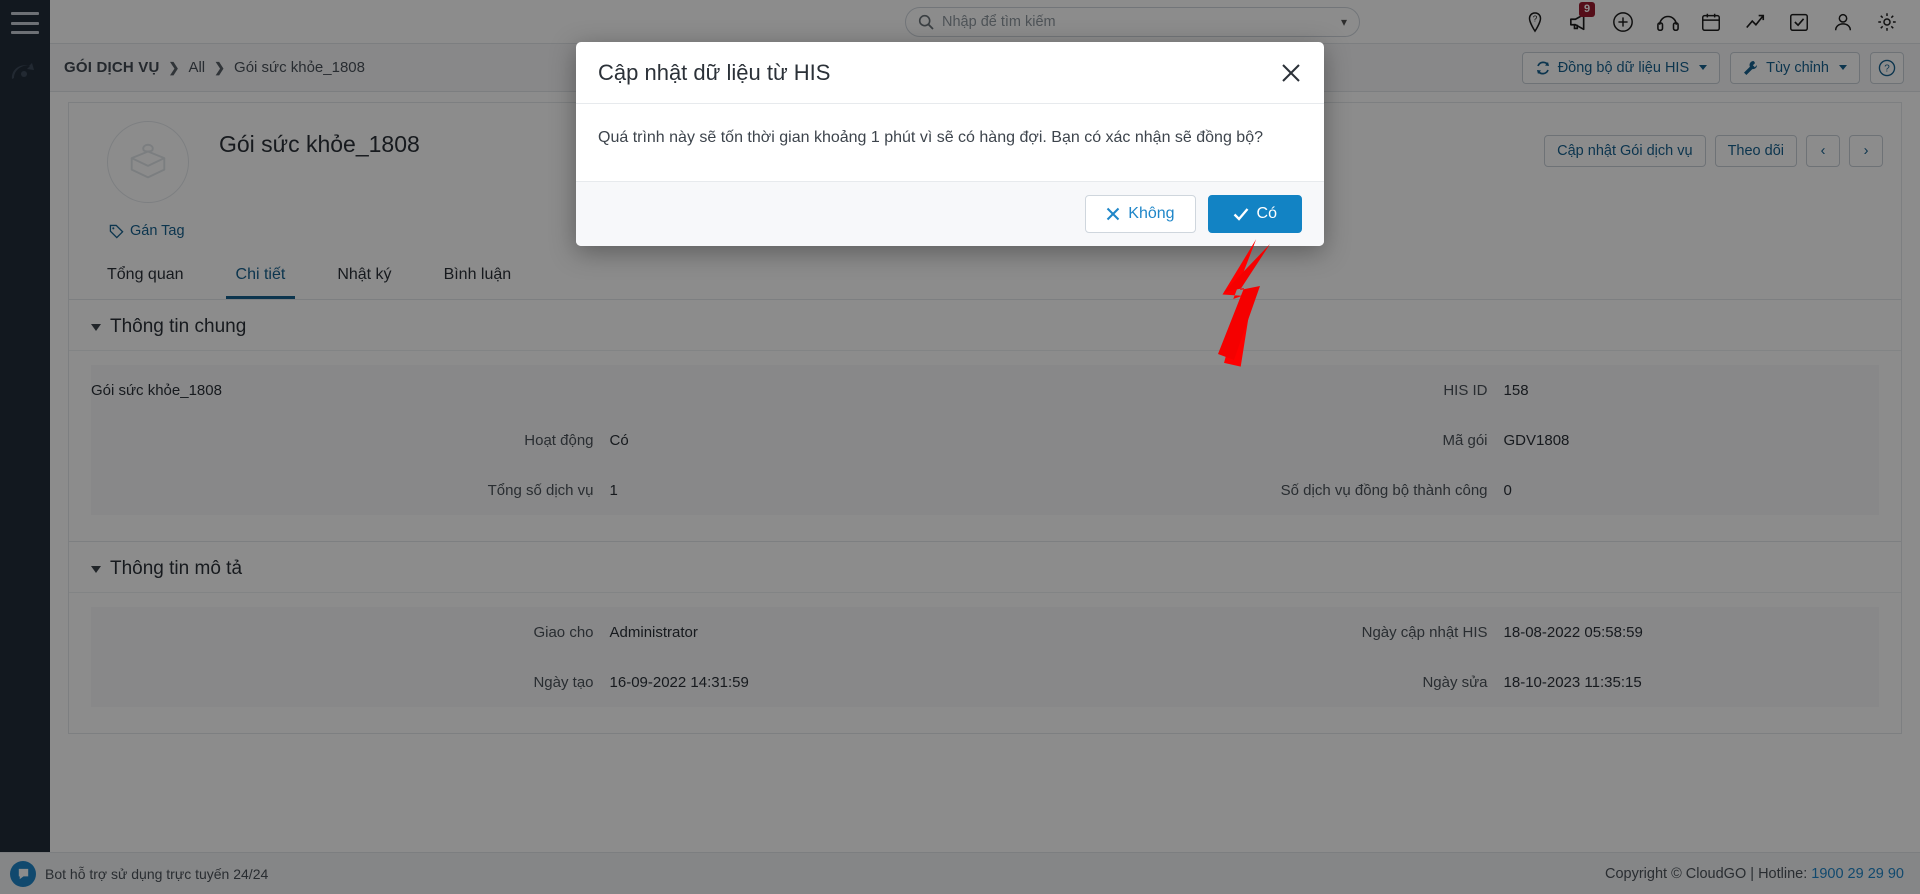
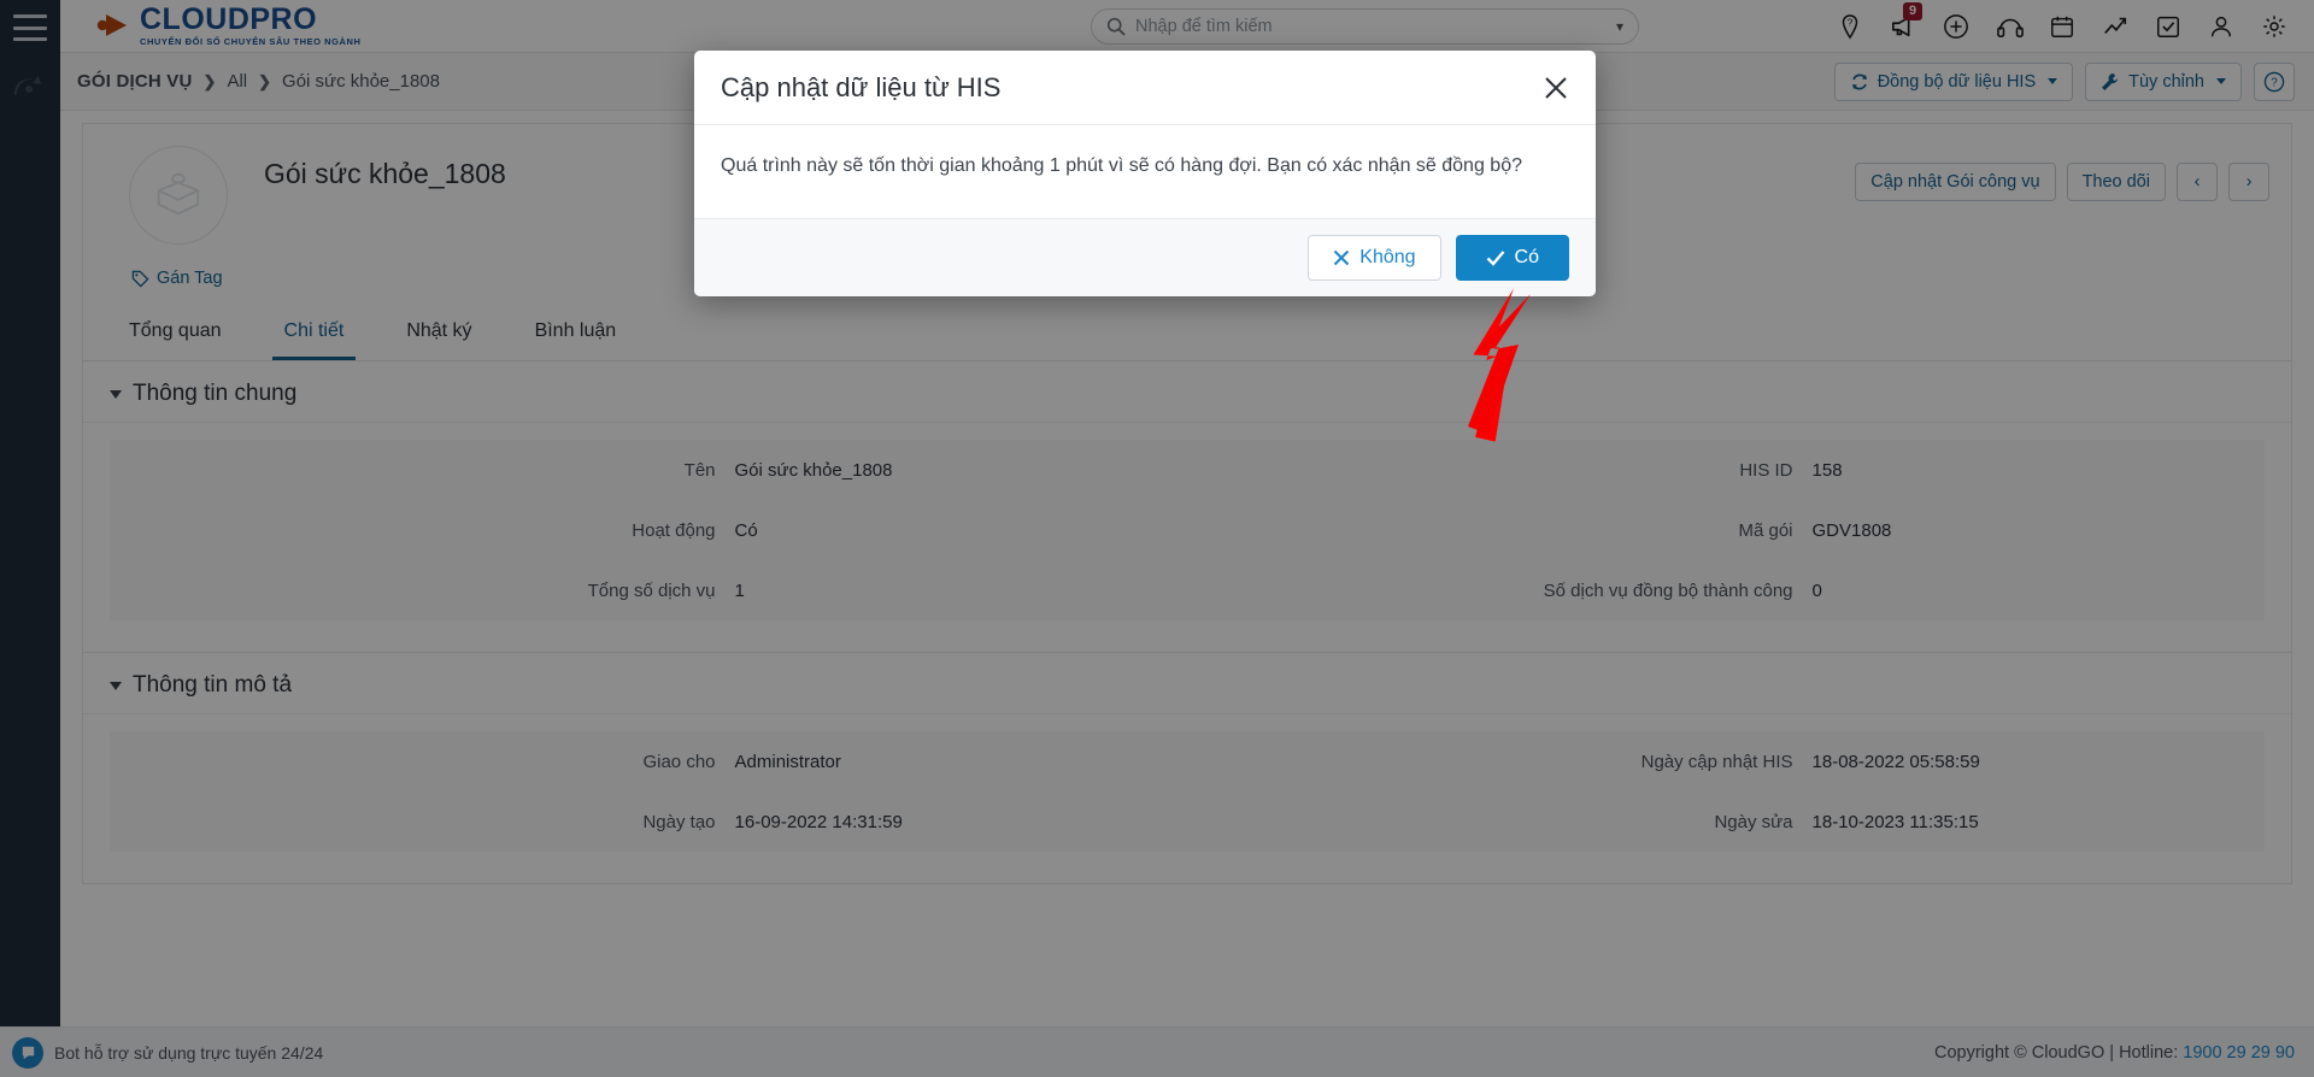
+ CLOUDPRO
+ CHUYỂN ĐỔI SỐ CHUYÊN SÂU THEO NGÀNH
  Nhập để tìm kiếm
  ▾
  ?
  9
  GÓI DỊCH VỤ
  ❯
  All
  ❯
  Gói sức khỏe_1808
  Đồng bộ dữ liệu HIS
  Tùy chỉnh
  ?
  Gói sức khỏe_1808
  Gán Tag
- Cập nhật Gói dịch vụ
+ Cập nhật Gói công vụ
  Theo dõi
  ‹
  ›
  Tổng quan
  Chi tiết
  Nhật ký
  Bình luận
  Thông tin chung
+ Tên
  Gói sức khỏe_1808
  Hoạt động
  Có
  Tổng số dịch vụ
  1
  HIS ID
  158
  Mã gói
  GDV1808
  Số dịch vụ đồng bộ thành công
  0
  Thông tin mô tả
  Giao cho
  Administrator
  Ngày tạo
  16-09-2022 14:31:59
  Ngày cập nhật HIS
  18-08-2022 05:58:59
  Ngày sửa
  18-10-2023 11:35:15
  Bot hỗ trợ sử dụng trực tuyến 24/24
  Copyright © CloudGO | Hotline: 1900 29 29 90
  Cập nhật dữ liệu từ HIS
  Quá trình này sẽ tốn thời gian khoảng 1 phút vì sẽ có hàng đợi. Bạn có xác nhận sẽ đồng bộ?
  Không
  Có
